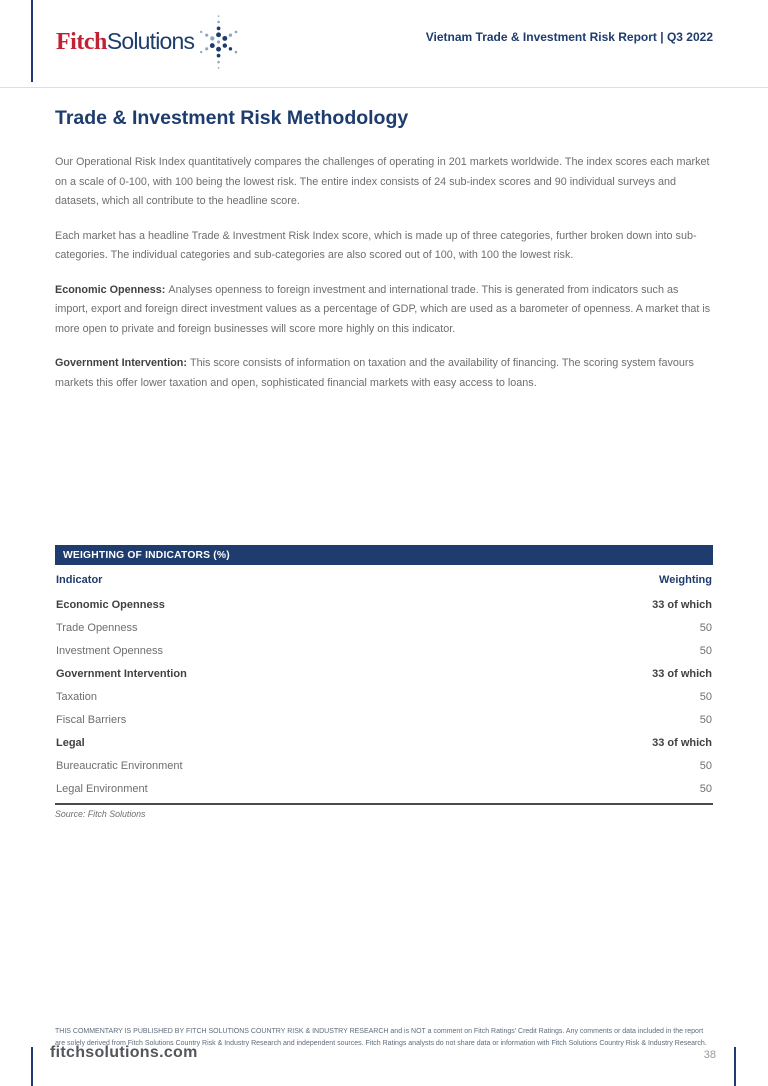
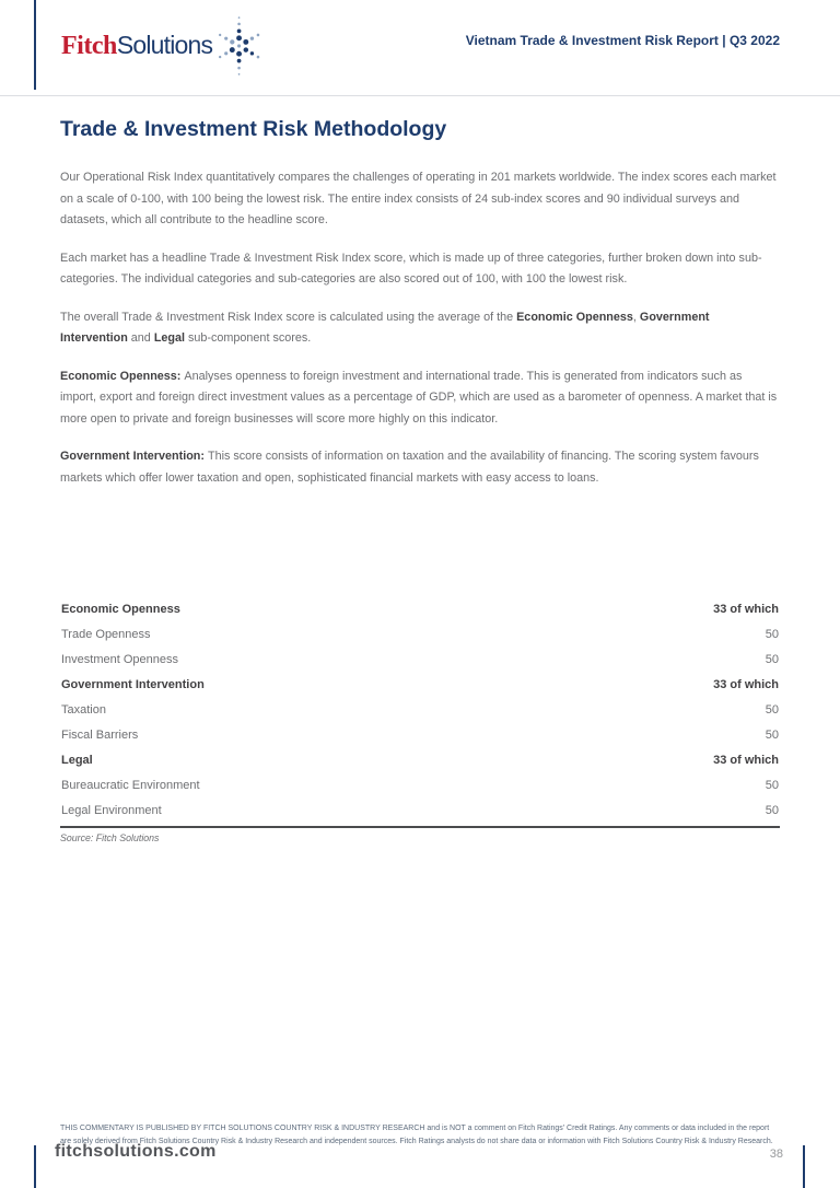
  Fitch
  Solutions
  Vietnam Trade & Investment Risk Report | Q3 2022
  Trade & Investment Risk Methodology
  Our Operational Risk Index quantitatively compares the challenges of operating in 201 markets worldwide. The index scores each market on a scale of 0-100, with 100 being the lowest risk. The entire index consists of 24 sub-index scores and 90 individual surveys and datasets, which all contribute to the headline score.
  Each market has a headline Trade & Investment Risk Index score, which is made up of three categories, further broken down into sub-categories. The individual categories and sub-categories are also scored out of 100, with 100 the lowest risk.
+ The overall Trade & Investment Risk Index score is calculated using the average of the Economic Openness, Government Intervention and Legal sub-component scores.
  Economic Openness: Analyses openness to foreign investment and international trade. This is generated from indicators such as import, export and foreign direct investment values as a percentage of GDP, which are used as a barometer of openness. A market that is more open to private and foreign businesses will score more highly on this indicator.
- Government Intervention: This score consists of information on taxation and the availability of financing. The scoring system favours markets this offer lower taxation and open, sophisticated financial markets with easy access to loans.
+ Government Intervention: This score consists of information on taxation and the availability of financing. The scoring system favours markets which offer lower taxation and open, sophisticated financial markets with easy access to loans.
- WEIGHTING OF INDICATORS (%)
- Indicator
- Weighting
  Economic Openness
  33 of which
  Trade Openness
  50
  Investment Openness
  50
  Government Intervention
  33 of which
  Taxation
  50
  Fiscal Barriers
  50
  Legal
  33 of which
  Bureaucratic Environment
  50
  Legal Environment
  50
  Source: Fitch Solutions
  fitchsolutions.com
  38
